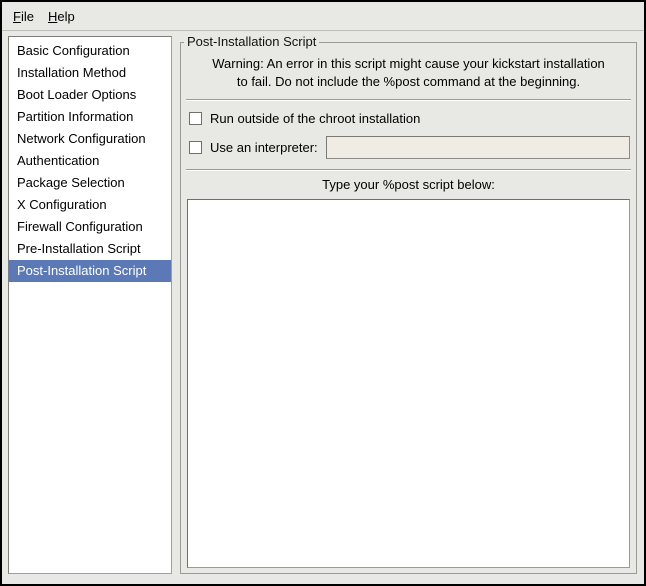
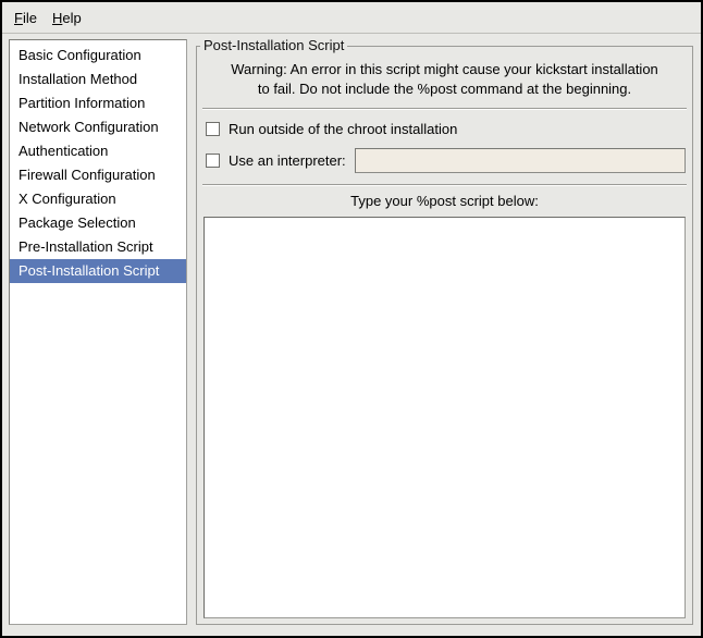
  File
  Help
  Basic Configuration
  Installation Method
- Boot Loader Options
  Partition Information
  Network Configuration
  Authentication
- Package Selection
+ Firewall Configuration
  X Configuration
- Firewall Configuration
+ Package Selection
  Pre-Installation Script
  Post-Installation Script
  Post-Installation Script
  Warning: An error in this script might cause your kickstart installation
  to fail. Do not include the %post command at the beginning.
  Run outside of the chroot installation
  Use an interpreter:
  Type your %post script below:
